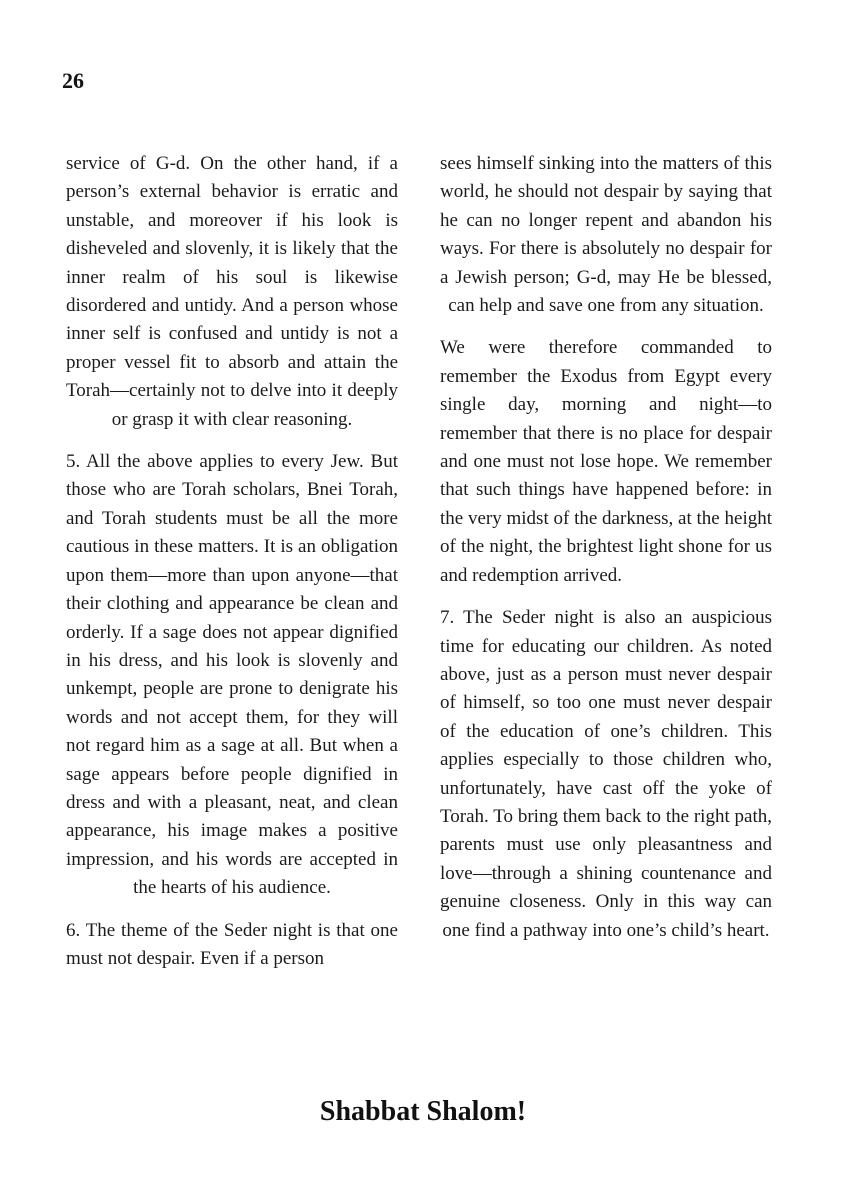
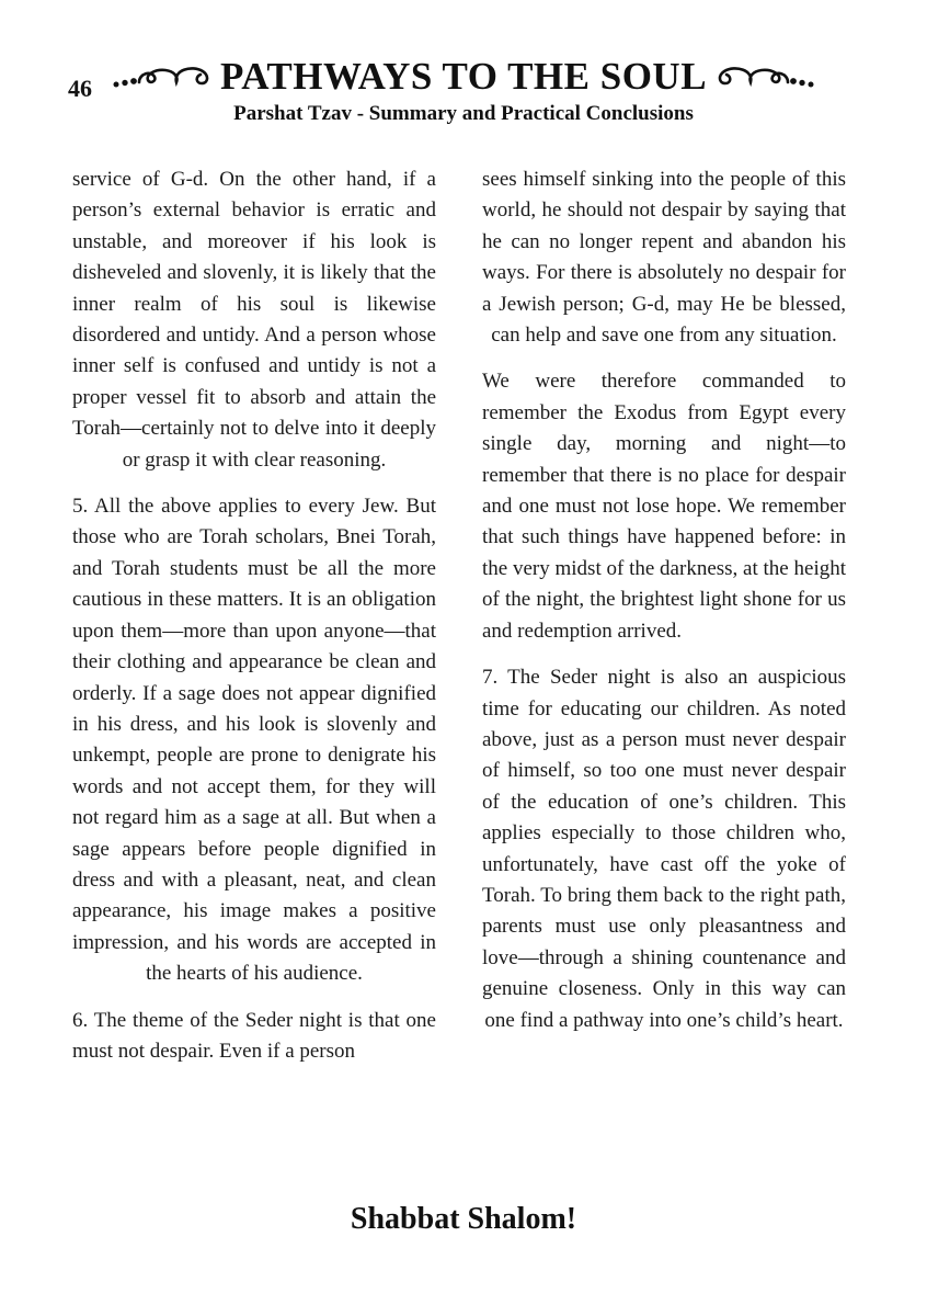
- 26
+ 46
+ PATHWAYS TO THE SOUL
+ Parshat Tzav - Summary and Practical Conclusions
  service of G-d. On the other hand, if a person’s external behavior is erratic and unstable, and moreover if his look is disheveled and slovenly, it is likely that the inner realm of his soul is likewise disordered and untidy. And a person whose inner self is confused and untidy is not a proper vessel fit to absorb and attain the Torah—certainly not to delve into it deeply or grasp it with clear reasoning.
  5. All the above applies to every Jew. But those who are Torah scholars, Bnei Torah, and Torah students must be all the more cautious in these matters. It is an obligation upon them—more than upon anyone—that their clothing and appearance be clean and orderly. If a sage does not appear dignified in his dress, and his look is slovenly and unkempt, people are prone to denigrate his words and not accept them, for they will not regard him as a sage at all. But when a sage appears before people dignified in dress and with a pleasant, neat, and clean appearance, his image makes a positive impression, and his words are accepted in the hearts of his audience.
  6. The theme of the Seder night is that one must not despair. Even if a person
- sees himself sinking into the matters of this world, he should not despair by saying that he can no longer repent and abandon his ways. For there is absolutely no despair for a Jewish person; G-d, may He be blessed, can help and save one from any situation.
+ sees himself sinking into the people of this world, he should not despair by saying that he can no longer repent and abandon his ways. For there is absolutely no despair for a Jewish person; G-d, may He be blessed, can help and save one from any situation.
  We were therefore commanded to remember the Exodus from Egypt every single day, morning and night—to remember that there is no place for despair and one must not lose hope. We remember that such things have happened before: in the very midst of the darkness, at the height of the night, the brightest light shone for us and redemption arrived.
  7. The Seder night is also an auspicious time for educating our children. As noted above, just as a person must never despair of himself, so too one must never despair of the education of one’s children. This applies especially to those children who, unfortunately, have cast off the yoke of Torah. To bring them back to the right path, parents must use only pleasantness and love—through a shining countenance and genuine closeness. Only in this way can one find a pathway into one’s child’s heart.
  Shabbat Shalom!
